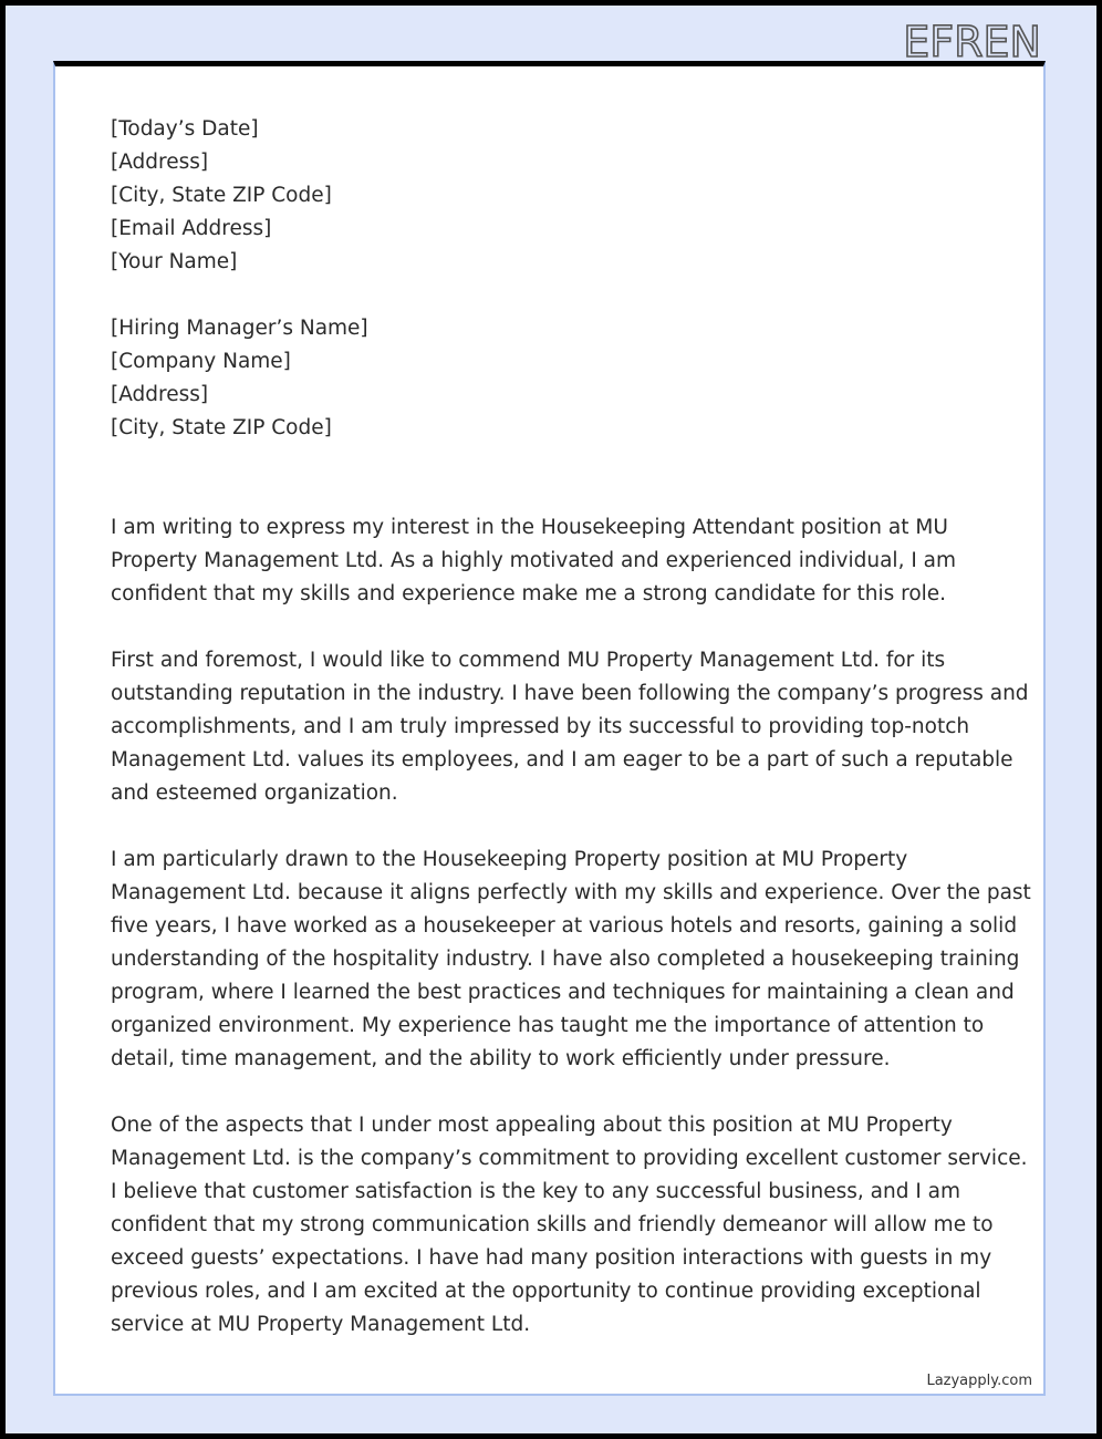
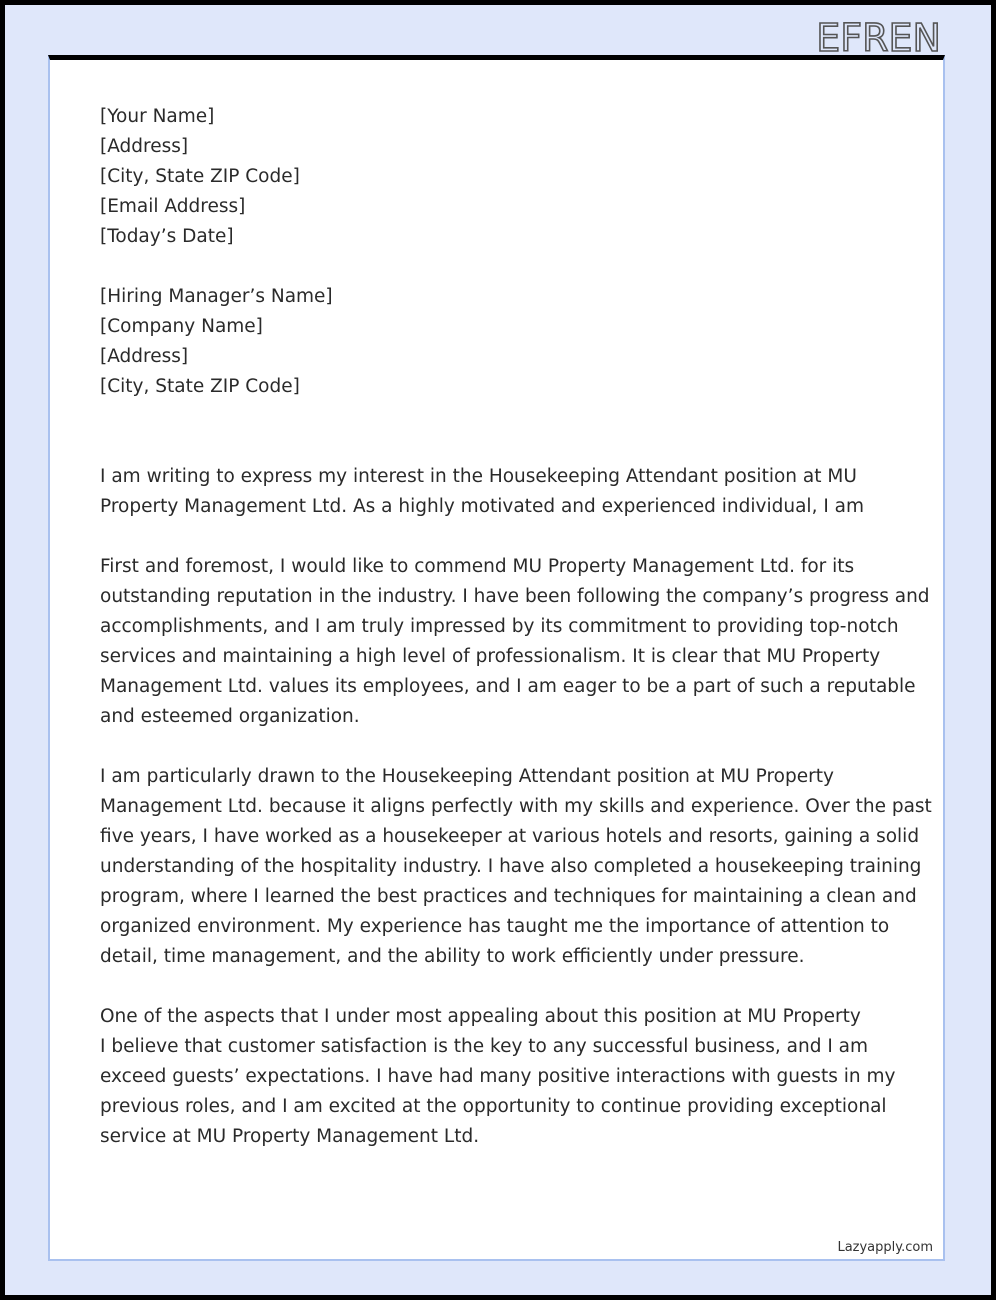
  EFREN
- [Today’s Date]
+ [Your Name]
  [Address]
  [City, State ZIP Code]
  [Email Address]
- [Your Name]
+ [Today’s Date]
  [Hiring Manager’s Name]
  [Company Name]
  [Address]
  [City, State ZIP Code]
  I am writing to express my interest in the Housekeeping Attendant position at MU
  Property Management Ltd. As a highly motivated and experienced individual, I am
- confident that my skills and experience make me a strong candidate for this role.
  First and foremost, I would like to commend MU Property Management Ltd. for its
  outstanding reputation in the industry. I have been following the company’s progress and
- accomplishments, and I am truly impressed by its successful to providing top-notch
+ accomplishments, and I am truly impressed by its commitment to providing top-notch
+ services and maintaining a high level of professionalism. It is clear that MU Property
  Management Ltd. values its employees, and I am eager to be a part of such a reputable
  and esteemed organization.
- I am particularly drawn to the Housekeeping Property position at MU Property
+ I am particularly drawn to the Housekeeping Attendant position at MU Property
  Management Ltd. because it aligns perfectly with my skills and experience. Over the past
  five years, I have worked as a housekeeper at various hotels and resorts, gaining a solid
  understanding of the hospitality industry. I have also completed a housekeeping training
  program, where I learned the best practices and techniques for maintaining a clean and
  organized environment. My experience has taught me the importance of attention to
  detail, time management, and the ability to work efficiently under pressure.
  One of the aspects that I under most appealing about this position at MU Property
- Management Ltd. is the company’s commitment to providing excellent customer service.
  I believe that customer satisfaction is the key to any successful business, and I am
- confident that my strong communication skills and friendly demeanor will allow me to
- exceed guests’ expectations. I have had many position interactions with guests in my
+ exceed guests’ expectations. I have had many positive interactions with guests in my
  previous roles, and I am excited at the opportunity to continue providing exceptional
  service at MU Property Management Ltd.
  Lazyapply.com
